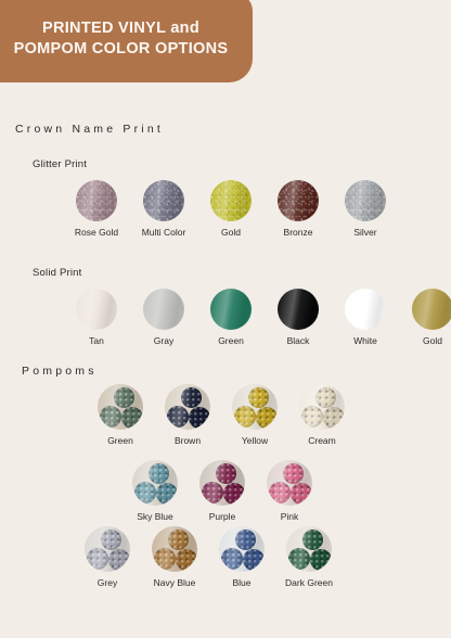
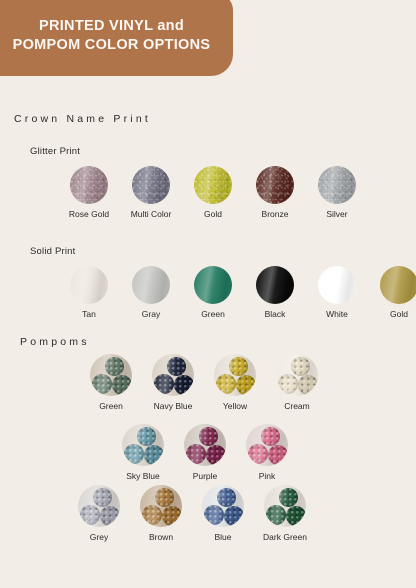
  PRINTED VINYL and
  POMPOM COLOR OPTIONS
  Crown Name Print
  Glitter Print
  Rose Gold
  Multi Color
  Gold
  Bronze
  Silver
  Solid Print
  Tan
  Gray
  Green
  Black
  White
  Gold
  Pompoms
  Green
- Brown
+ Navy Blue
  Yellow
  Cream
  Sky Blue
  Purple
  Pink
  Grey
- Navy Blue
+ Brown
  Blue
  Dark Green
